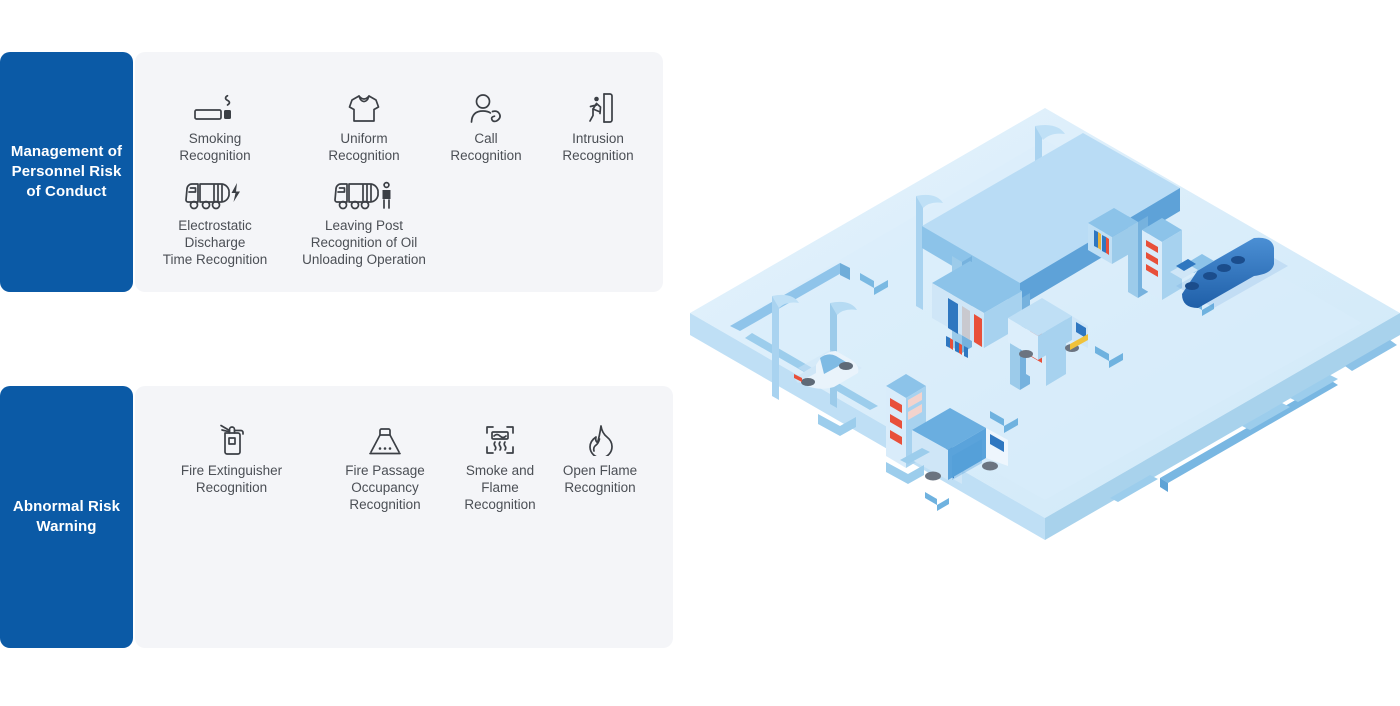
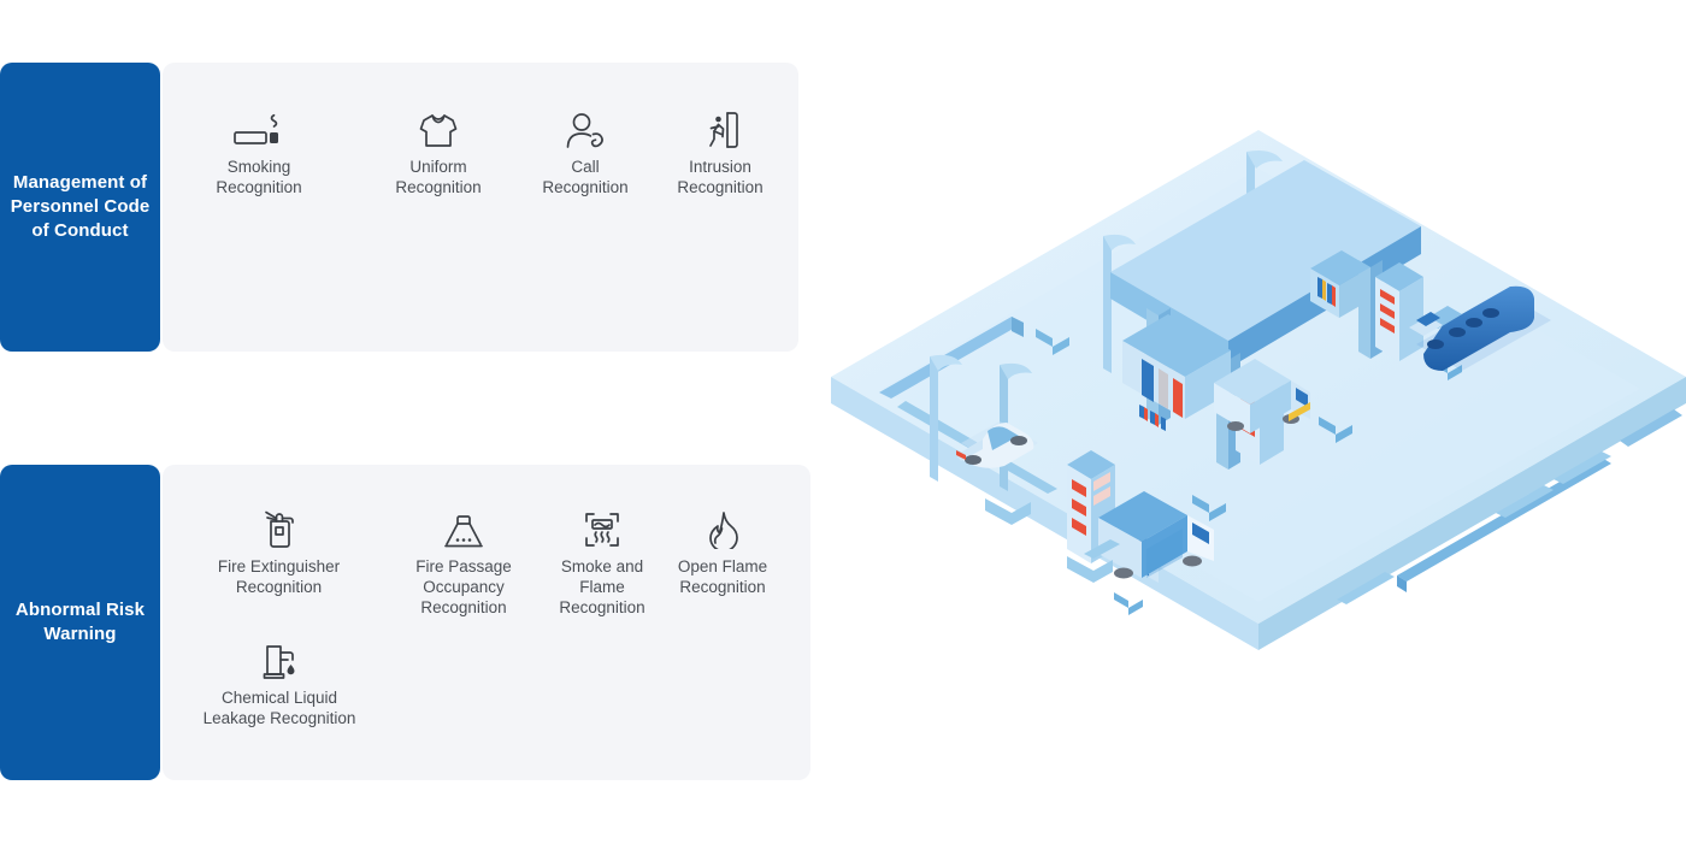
- Management of Personnel Risk of Conduct
+ Management of Personnel Code of Conduct
  Smoking
  Recognition
  Uniform
  Recognition
  Call
  Recognition
  Intrusion
  Recognition
- Electrostatic
- Discharge
- Time Recognition
- Leaving Post
- Recognition of Oil
- Unloading Operation
  Abnormal Risk Warning
  Fire Extinguisher
  Recognition
  Fire Passage
  Occupancy
  Recognition
  Smoke and
  Flame
  Recognition
  Open Flame
  Recognition
+ Chemical Liquid
+ Leakage Recognition
